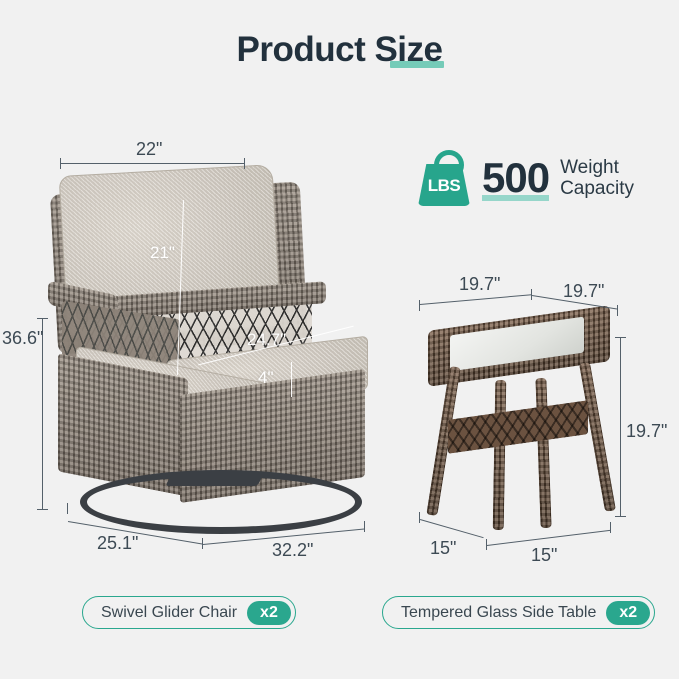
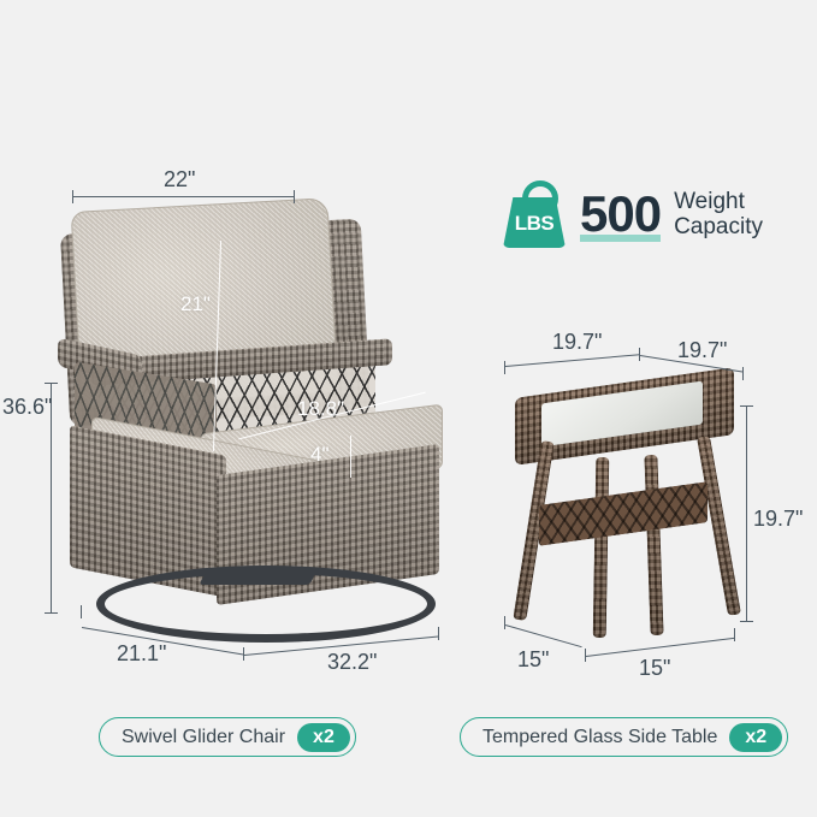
- Product Size
  LBS
  500
  Weight
  Capacity
  22"
  21"
  36.6"
- 24.7"
+ 18.8"
  4"
- 25.1"
+ 21.1"
  32.2"
  19.7"
  19.7"
  19.7"
  15"
  15"
  Swivel Glider Chair
  x2
  Tempered Glass Side Table
  x2
